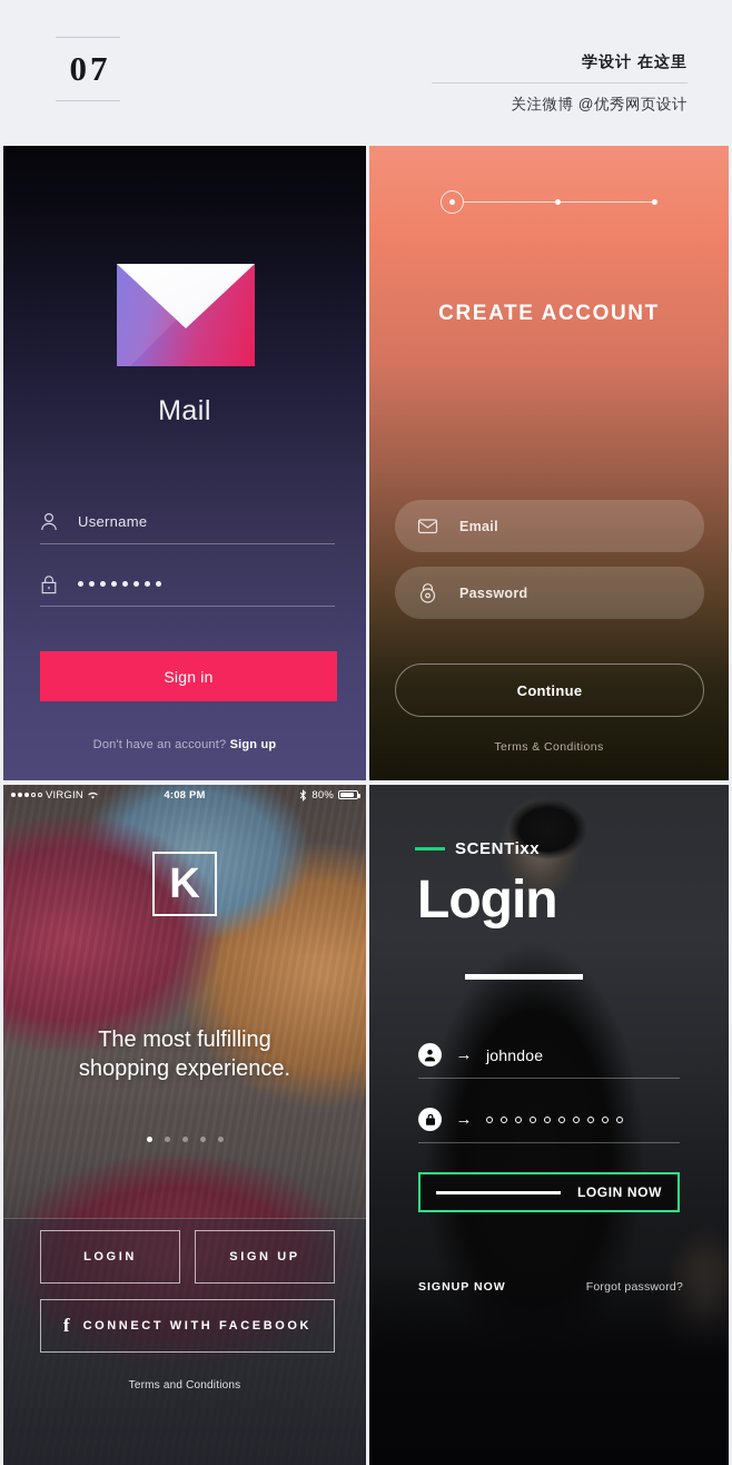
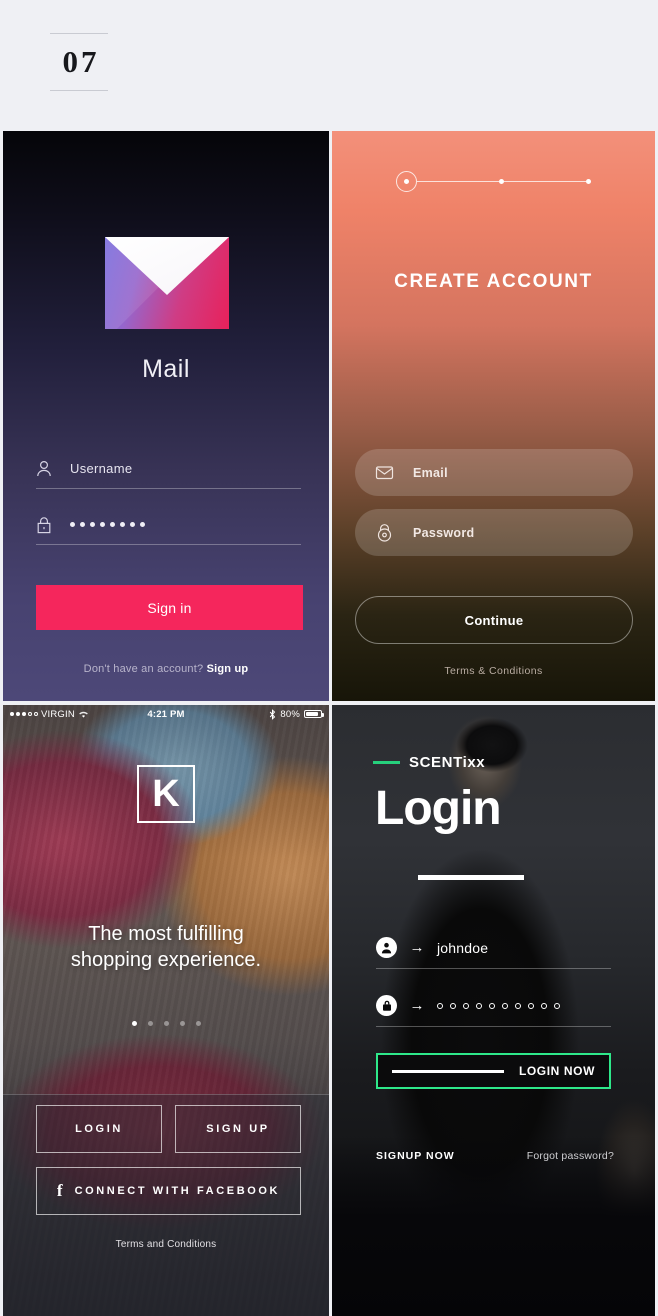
  07
- 学设计 在这里
- 关注微博 @优秀网页设计
  Mail
  Username
  Sign in
  Don't have an account? Sign up
  CREATE ACCOUNT
  Email
  Password
  Continue
  Terms & Conditions
  VIRGIN
- 4:08 PM
+ 4:21 PM
  80%
  K
  The most fulfilling
  shopping experience.
  LOGIN
  SIGN UP
  f
  CONNECT WITH FACEBOOK
  Terms and Conditions
  SCENTixx
  Login
  →
  johndoe
  →
  LOGIN NOW
  SIGNUP NOW
  Forgot password?
